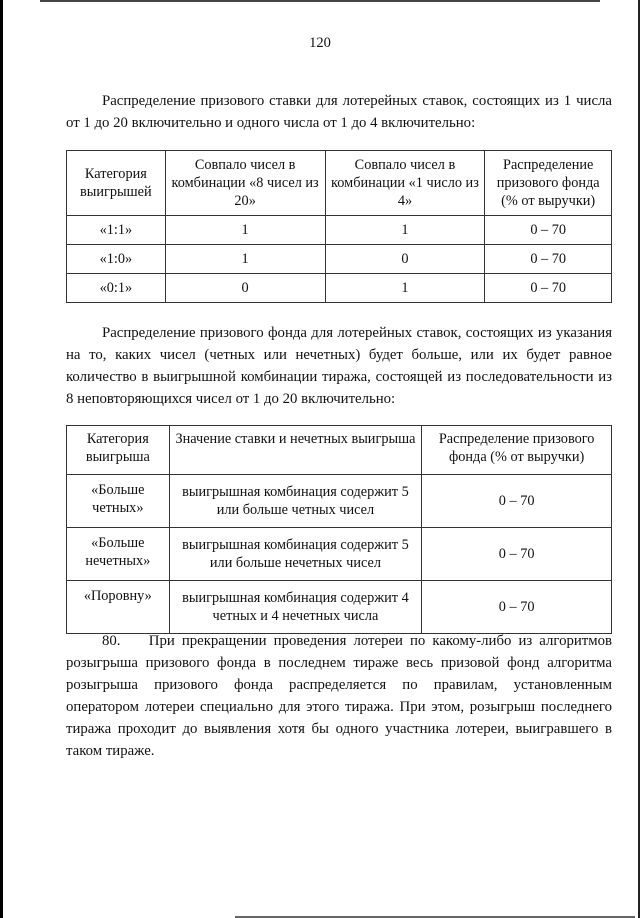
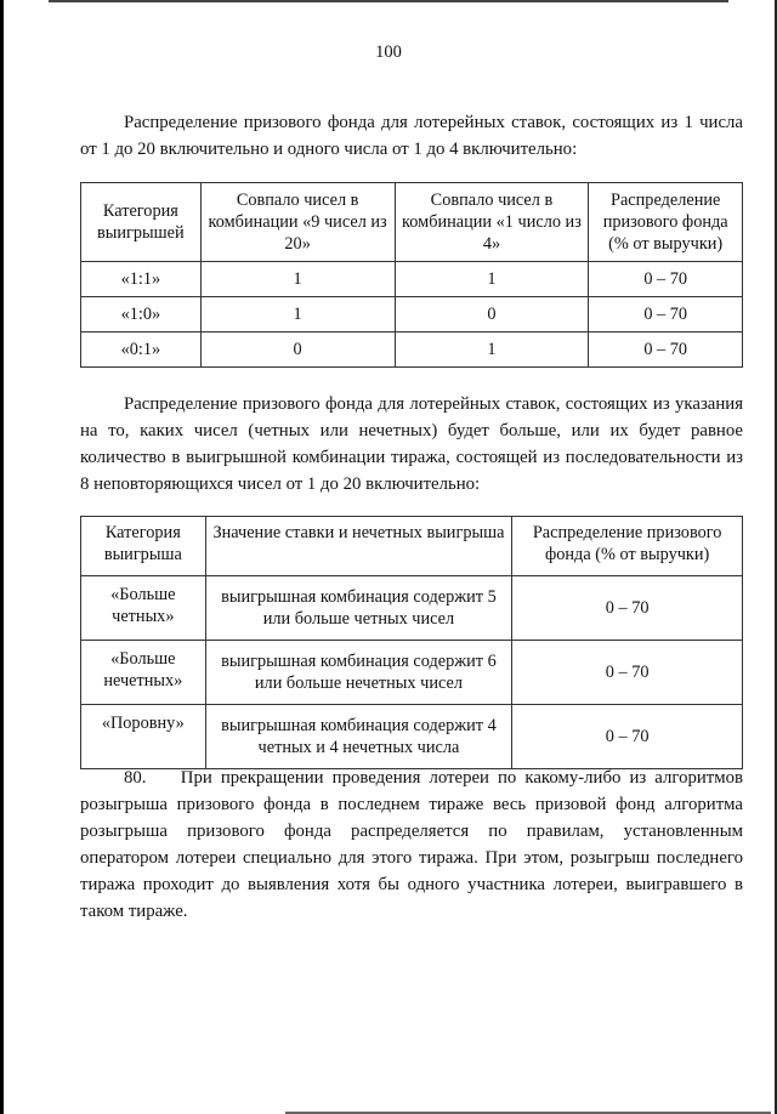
- 120
+ 100
- Распределение призового ставки для лотерейных ставок, состоящих из 1 числа от 1 до 20 включительно и одного числа от 1 до 4 включительно:
+ Распределение призового фонда для лотерейных ставок, состоящих из 1 числа от 1 до 20 включительно и одного числа от 1 до 4 включительно:
- Категория выигрышей	Совпало чисел в комбинации «8 чисел из 20»	Совпало чисел в комбинации «1 число из 4»	Распределение призового фонда (% от выручки)
+ Категория выигрышей	Совпало чисел в комбинации «9 чисел из 20»	Совпало чисел в комбинации «1 число из 4»	Распределение призового фонда (% от выручки)
  «1:1»	1	1	0 – 70
  «1:0»	1	0	0 – 70
  «0:1»	0	1	0 – 70
  Распределение призового фонда для лотерейных ставок, состоящих из указания на то, каких чисел (четных или нечетных) будет больше, или их будет равное количество в выигрышной комбинации тиража, состоящей из последовательности из 8 неповторяющихся чисел от 1 до 20 включительно:
  Категория выигрыша	Значение ставки и нечетных выигрыша	Распределение призового фонда (% от выручки)
  «Больше четных»	выигрышная комбинация содержит 5 или больше четных чисел	0 – 70
- «Больше нечетных»	выигрышная комбинация содержит 5 или больше нечетных чисел	0 – 70
+ «Больше нечетных»	выигрышная комбинация содержит 6 или больше нечетных чисел	0 – 70
  «Поровну»	выигрышная комбинация содержит 4 четных и 4 нечетных числа	0 – 70
  80. При прекращении проведения лотереи по какому-либо из алгоритмов розыгрыша призового фонда в последнем тираже весь призовой фонд алгоритма розыгрыша призового фонда распределяется по правилам, установленным оператором лотереи специально для этого тиража. При этом, розыгрыш последнего тиража проходит до выявления хотя бы одного участника лотереи, выигравшего в таком тираже.
